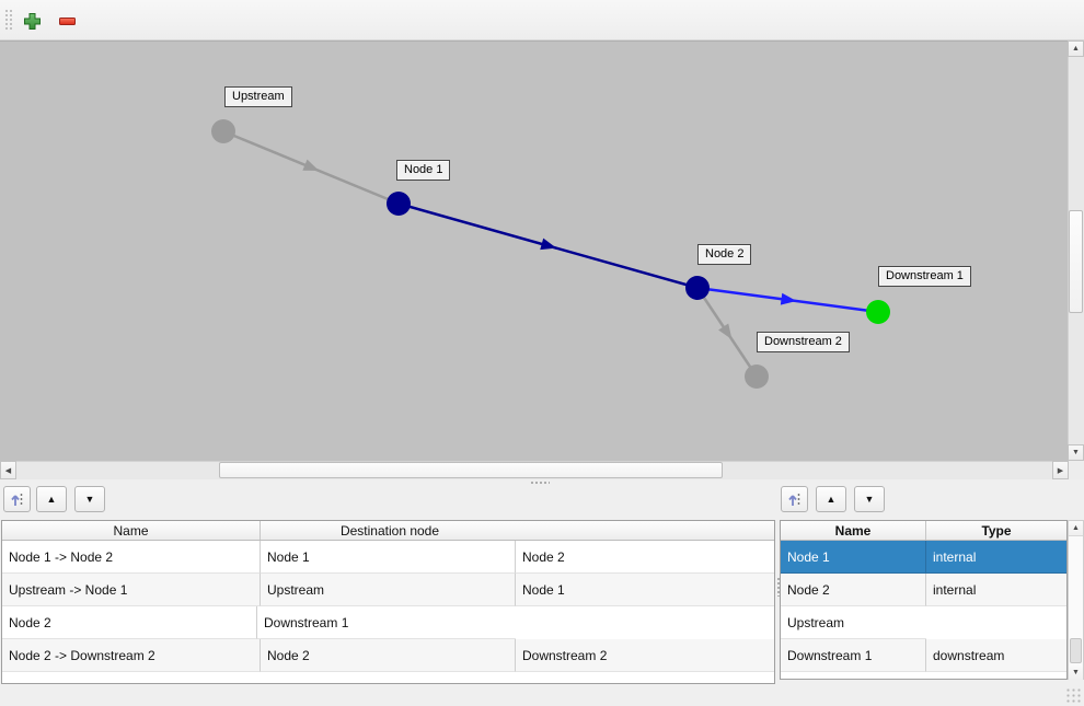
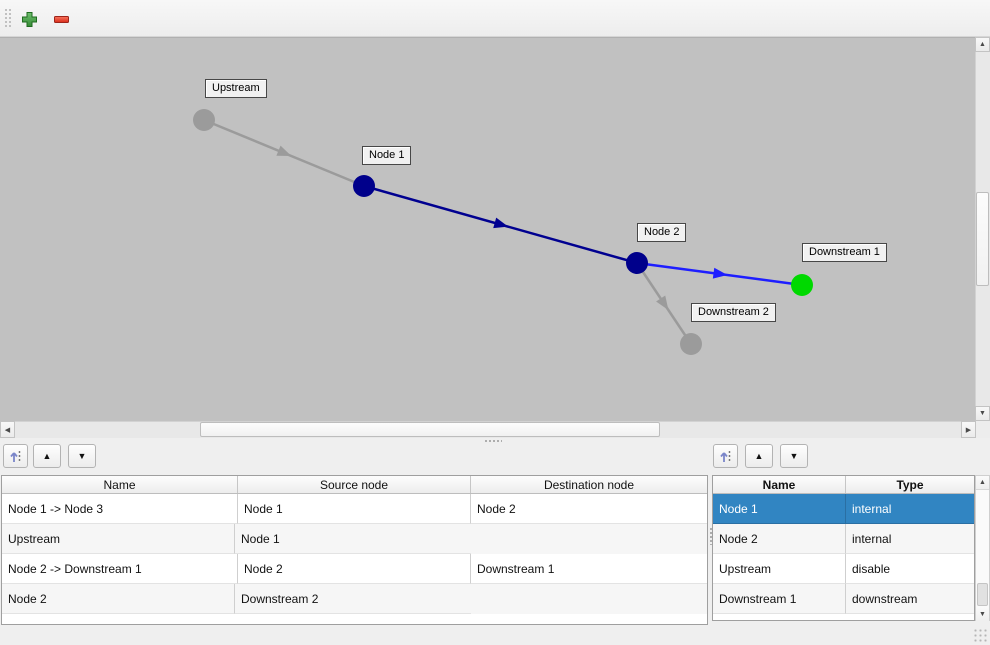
  Upstream
  Node 1
  Node 2
  Downstream 1
  Downstream 2
  ▲
  ▼
  ▲
  ▼
  Name
+ Source node
  Destination node
- Node 1 -> Node 2
+ Node 1 -> Node 3
  Node 1
  Node 2
- Upstream -> Node 1
  Upstream
  Node 1
+ Node 2 -> Downstream 1
  Node 2
  Downstream 1
- Node 2 -> Downstream 2
  Node 2
  Downstream 2
  Name
  Type
  Node 1
  internal
  Node 2
  internal
  Upstream
+ disable
  Downstream 1
  downstream
